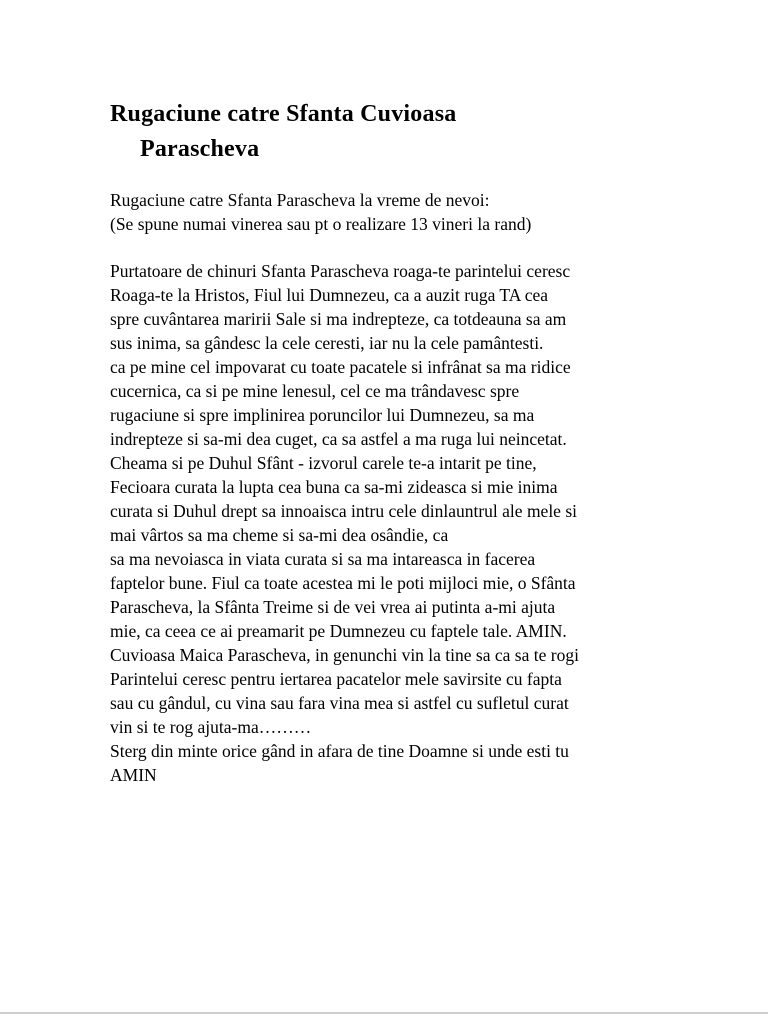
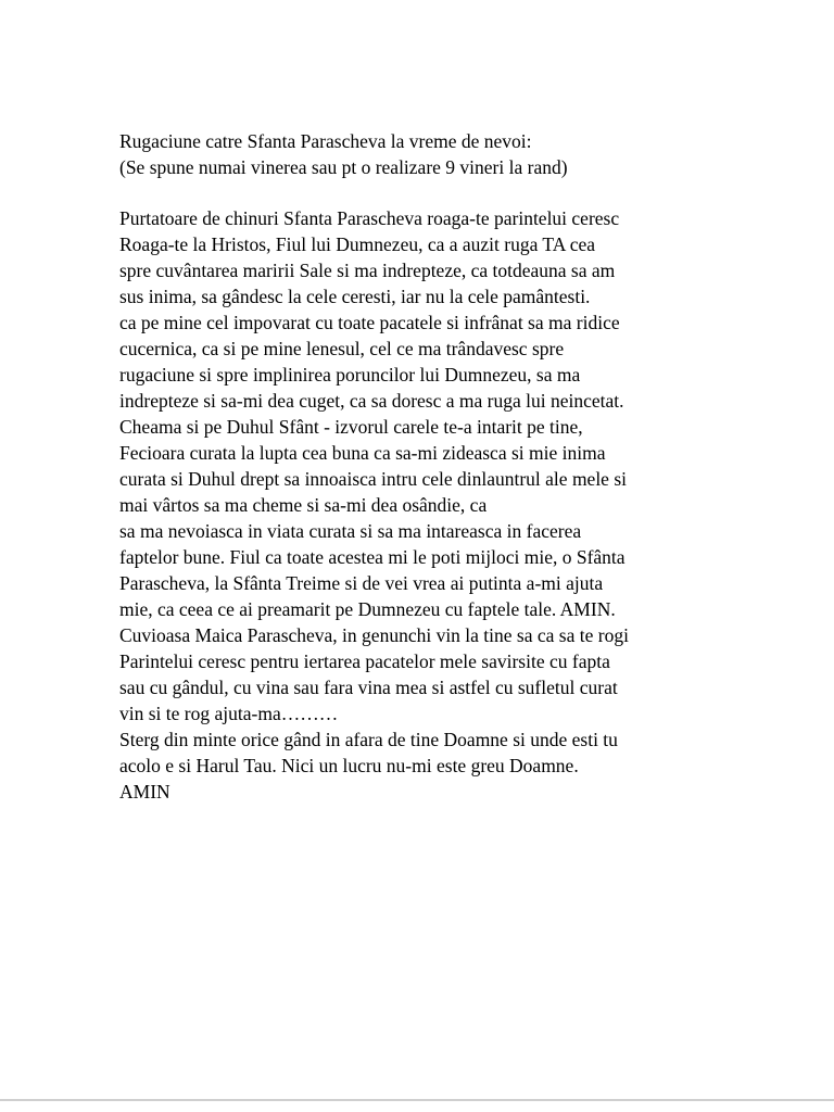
- Rugaciune catre Sfanta Cuvioasa
- Parascheva
  Rugaciune catre Sfanta Parascheva la vreme de nevoi:
- (Se spune numai vinerea sau pt o realizare 13 vineri la rand)
+ (Se spune numai vinerea sau pt o realizare 9 vineri la rand)
  Purtatoare de chinuri Sfanta Parascheva roaga-te parintelui ceresc
  Roaga-te la Hristos, Fiul lui Dumnezeu, ca a auzit ruga TA cea
  spre cuvântarea maririi Sale si ma indrepteze, ca totdeauna sa am
  sus inima, sa gândesc la cele ceresti, iar nu la cele pamântesti.
  ca pe mine cel impovarat cu toate pacatele si infrânat sa ma ridice
  cucernica, ca si pe mine lenesul, cel ce ma trândavesc spre
  rugaciune si spre implinirea poruncilor lui Dumnezeu, sa ma
- indrepteze si sa-mi dea cuget, ca sa astfel a ma ruga lui neincetat.
+ indrepteze si sa-mi dea cuget, ca sa doresc a ma ruga lui neincetat.
  Cheama si pe Duhul Sfânt - izvorul carele te-a intarit pe tine,
  Fecioara curata la lupta cea buna ca sa-mi zideasca si mie inima
  curata si Duhul drept sa innoaisca intru cele dinlauntrul ale mele si
  mai vârtos sa ma cheme si sa-mi dea osândie, ca
  sa ma nevoiasca in viata curata si sa ma intareasca in facerea
  faptelor bune. Fiul ca toate acestea mi le poti mijloci mie, o Sfânta
  Parascheva, la Sfânta Treime si de vei vrea ai putinta a-mi ajuta
  mie, ca ceea ce ai preamarit pe Dumnezeu cu faptele tale. AMIN.
  Cuvioasa Maica Parascheva, in genunchi vin la tine sa ca sa te rogi
  Parintelui ceresc pentru iertarea pacatelor mele savirsite cu fapta
  sau cu gândul, cu vina sau fara vina mea si astfel cu sufletul curat
  vin si te rog ajuta-ma………
  Sterg din minte orice gând in afara de tine Doamne si unde esti tu
+ acolo e si Harul Tau. Nici un lucru nu-mi este greu Doamne.
  AMIN
